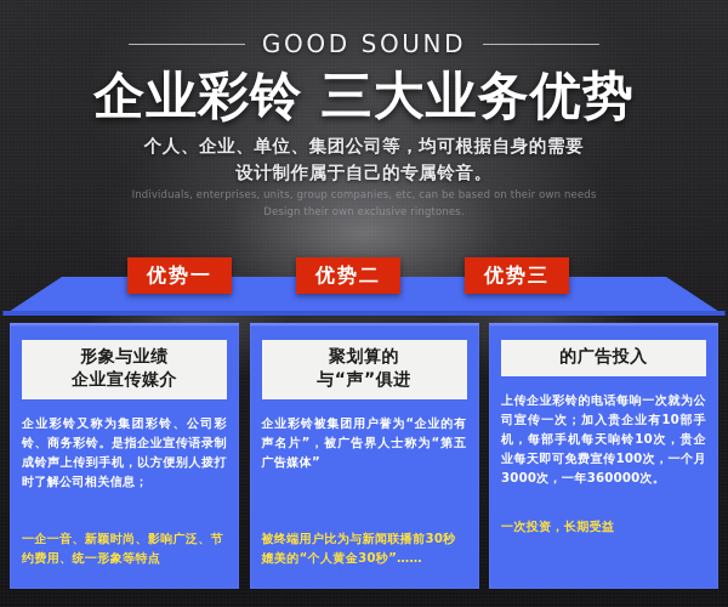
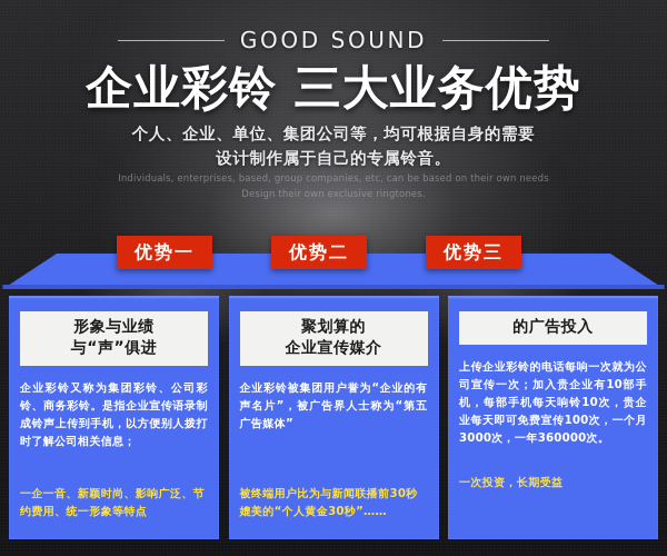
  GOOD SOUND
  企业彩铃 三大业务优势
  个人、企业、单位、集团公司等，均可根据自身的需要
  设计制作属于自己的专属铃音。
- Individuals, enterprises, units, group companies, etc, can be based on their own needs
+ Individuals, enterprises, based, group companies, etc, can be based on their own needs
  Design their own exclusive ringtones.
  优势一
  优势二
  优势三
  形象与业绩
- 企业宣传媒介
+ 与“声”俱进
  企业彩铃又称为集团彩铃、公司彩铃、商务彩铃。是指企业宣传语录制成铃声上传到手机，以方便别人拨打时了解公司相关信息；
  一企一音、新颖时尚、影响广泛、节约费用、统一形象等特点
  聚划算的
- 与“声”俱进
+ 企业宣传媒介
  企业彩铃被集团用户誉为“企业的有声名片”，被广告界人士称为“第五广告媒体”
  被终端用户比为与新闻联播前30秒媲美的“个人黄金30秒”……
  的广告投入
  上传企业彩铃的电话每响一次就为公司宣传一次；加入贵企业有10部手机，每部手机每天响铃10次，贵企业每天即可免费宣传100次，一个月3000次，一年360000次。
  一次投资，长期受益
